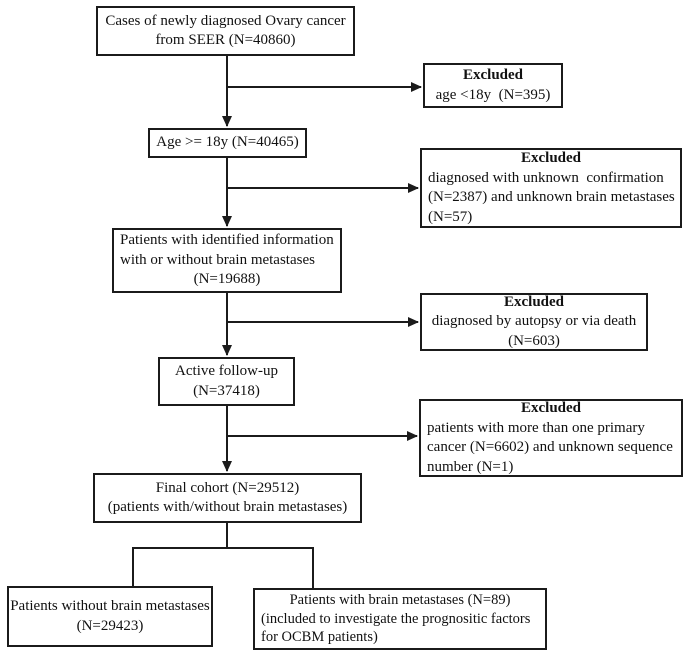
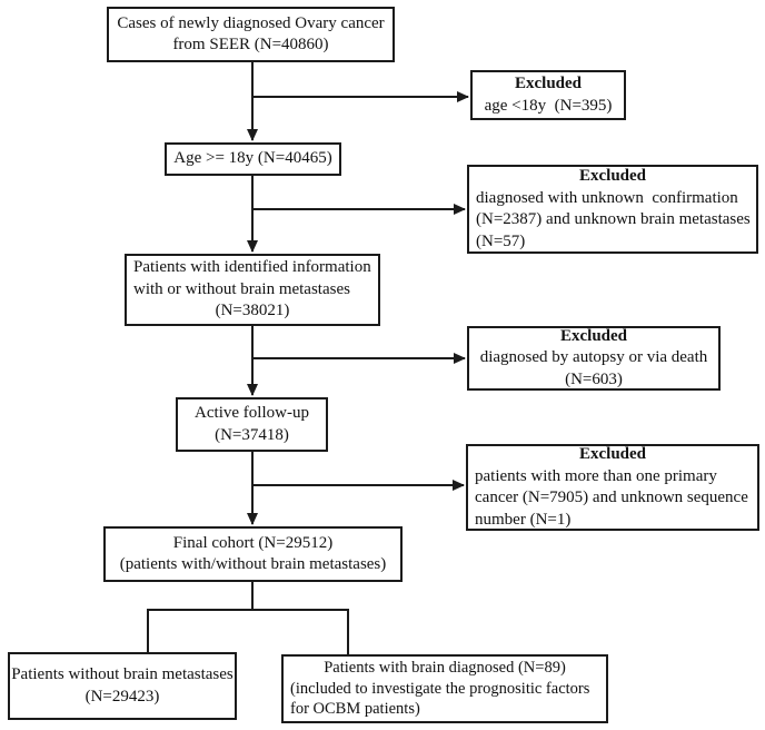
  Cases of newly diagnosed Ovary cancer
  from SEER (N=40860)
  Age >= 18y (N=40465)
  Patients with identified information
  with or without brain metastases
- (N=19688)
+ (N=38021)
  Active follow-up
  (N=37418)
  Final cohort (N=29512)
  (patients with/without brain metastases)
  Patients without brain metastases
  (N=29423)
- Patients with brain metastases (N=89)
+ Patients with brain diagnosed (N=89)
  (included to investigate the prognositic factors
  for OCBM patients)
  Excluded
  age <18y (N=395)
  Excluded
  diagnosed with unknown confirmation
  (N=2387) and unknown brain metastases
  (N=57)
  Excluded
  diagnosed by autopsy or via death
  (N=603)
  Excluded
  patients with more than one primary
- cancer (N=6602) and unknown sequence
+ cancer (N=7905) and unknown sequence
  number (N=1)
